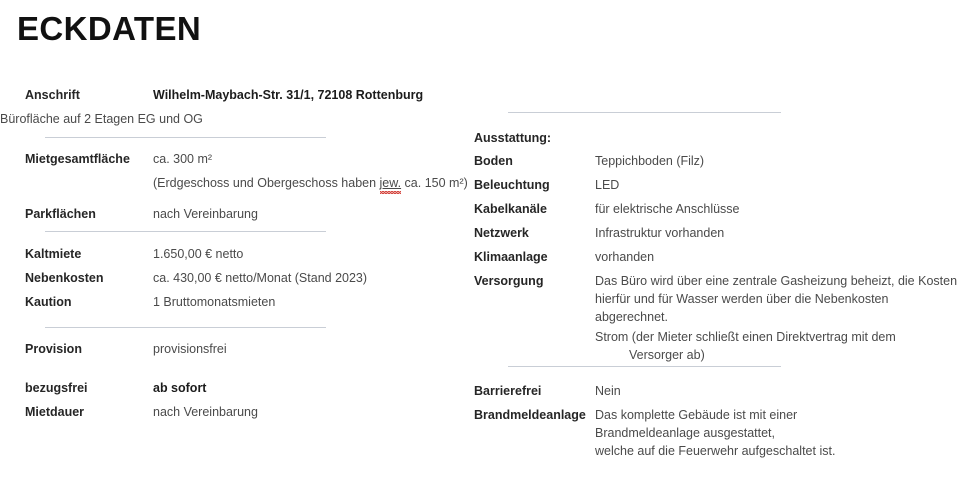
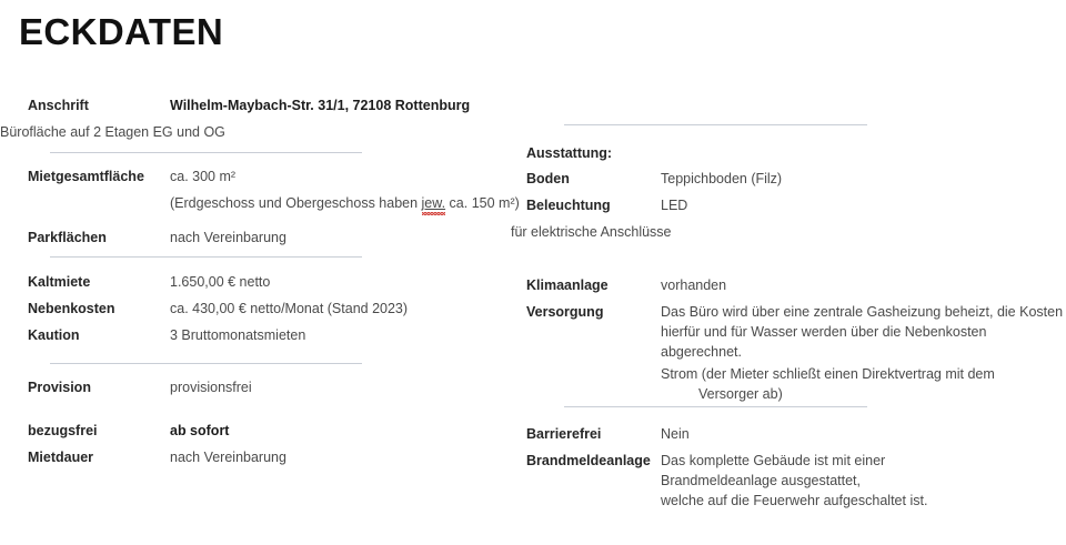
  ECKDATEN
  Anschrift
  Wilhelm-Maybach-Str. 31/1, 72108 Rottenburg
  Bürofläche auf 2 Etagen EG und OG
  Mietgesamtfläche
  ca. 300 m²
  (Erdgeschoss und Obergeschoss haben jew. ca. 150 m²)
  Parkflächen
  nach Vereinbarung
  Kaltmiete
  1.650,00 € netto
  Nebenkosten
  ca. 430,00 € netto/Monat (Stand 2023)
  Kaution
- 1 Bruttomonatsmieten
+ 3 Bruttomonatsmieten
  Provision
  provisionsfrei
  bezugsfrei
  ab sofort
  Mietdauer
  nach Vereinbarung
  Ausstattung:
  Boden
  Teppichboden (Filz)
  Beleuchtung
  LED
- Kabelkanäle
  für elektrische Anschlüsse
- Netzwerk
- Infrastruktur vorhanden
  Klimaanlage
  vorhanden
  Versorgung
  Das Büro wird über eine zentrale Gasheizung beheizt, die Kosten
  hierfür und für Wasser werden über die Nebenkosten
  abgerechnet.
  Strom (der Mieter schließt einen Direktvertrag mit dem
  Versorger ab)
  Barrierefrei
  Nein
  Brandmeldeanlage
  Das komplette Gebäude ist mit einer
  Brandmeldeanlage ausgestattet,
  welche auf die Feuerwehr aufgeschaltet ist.
